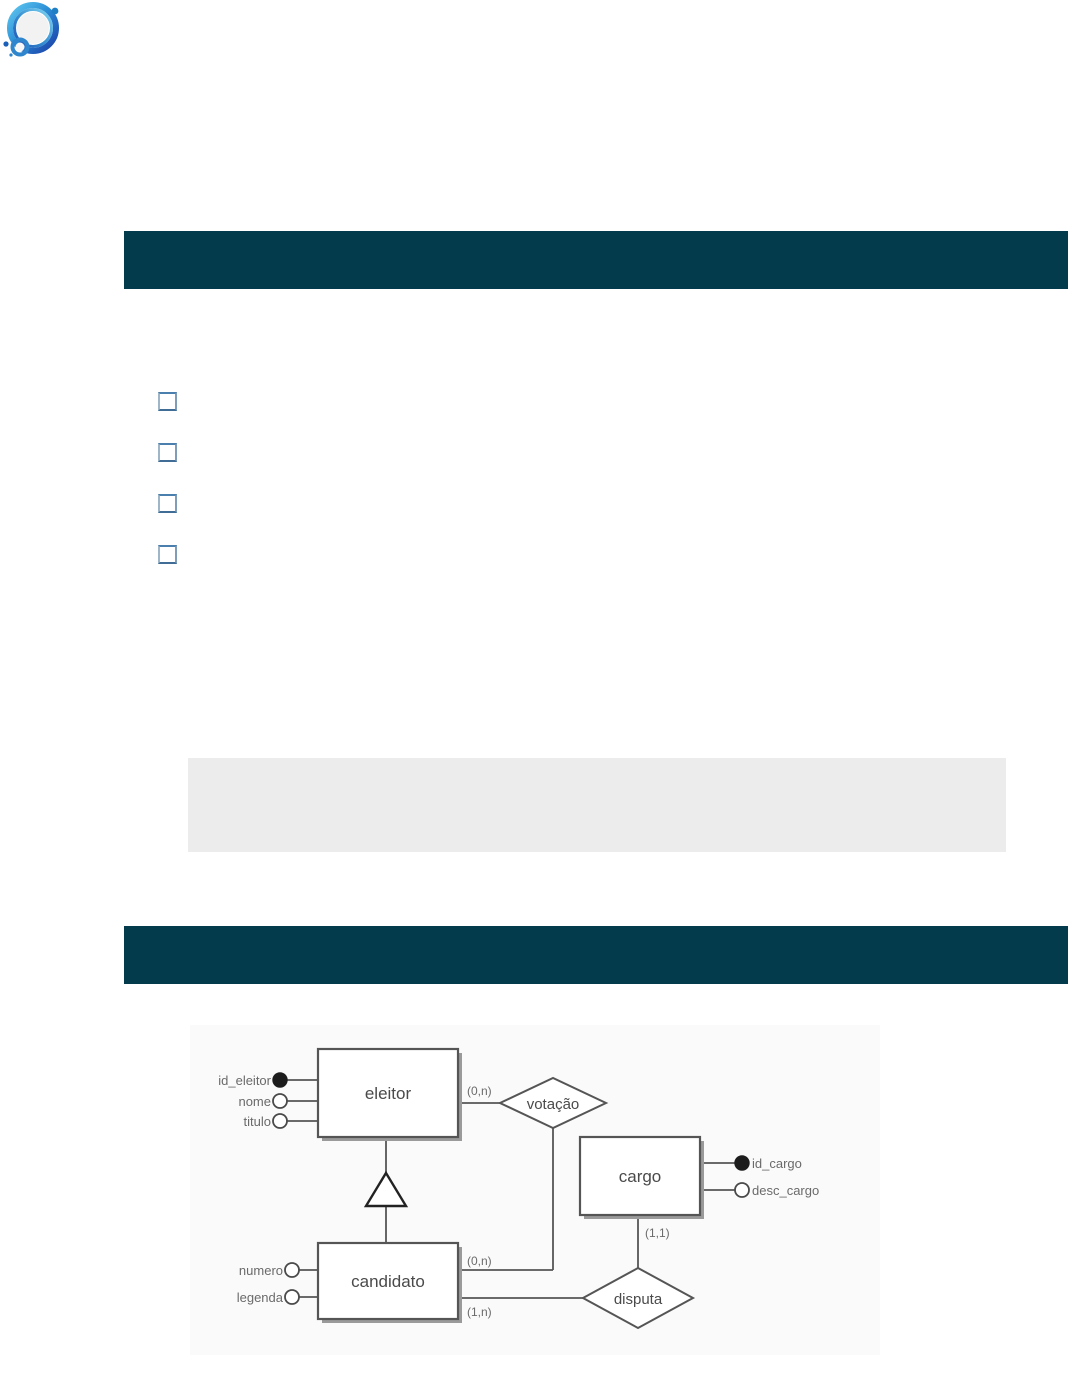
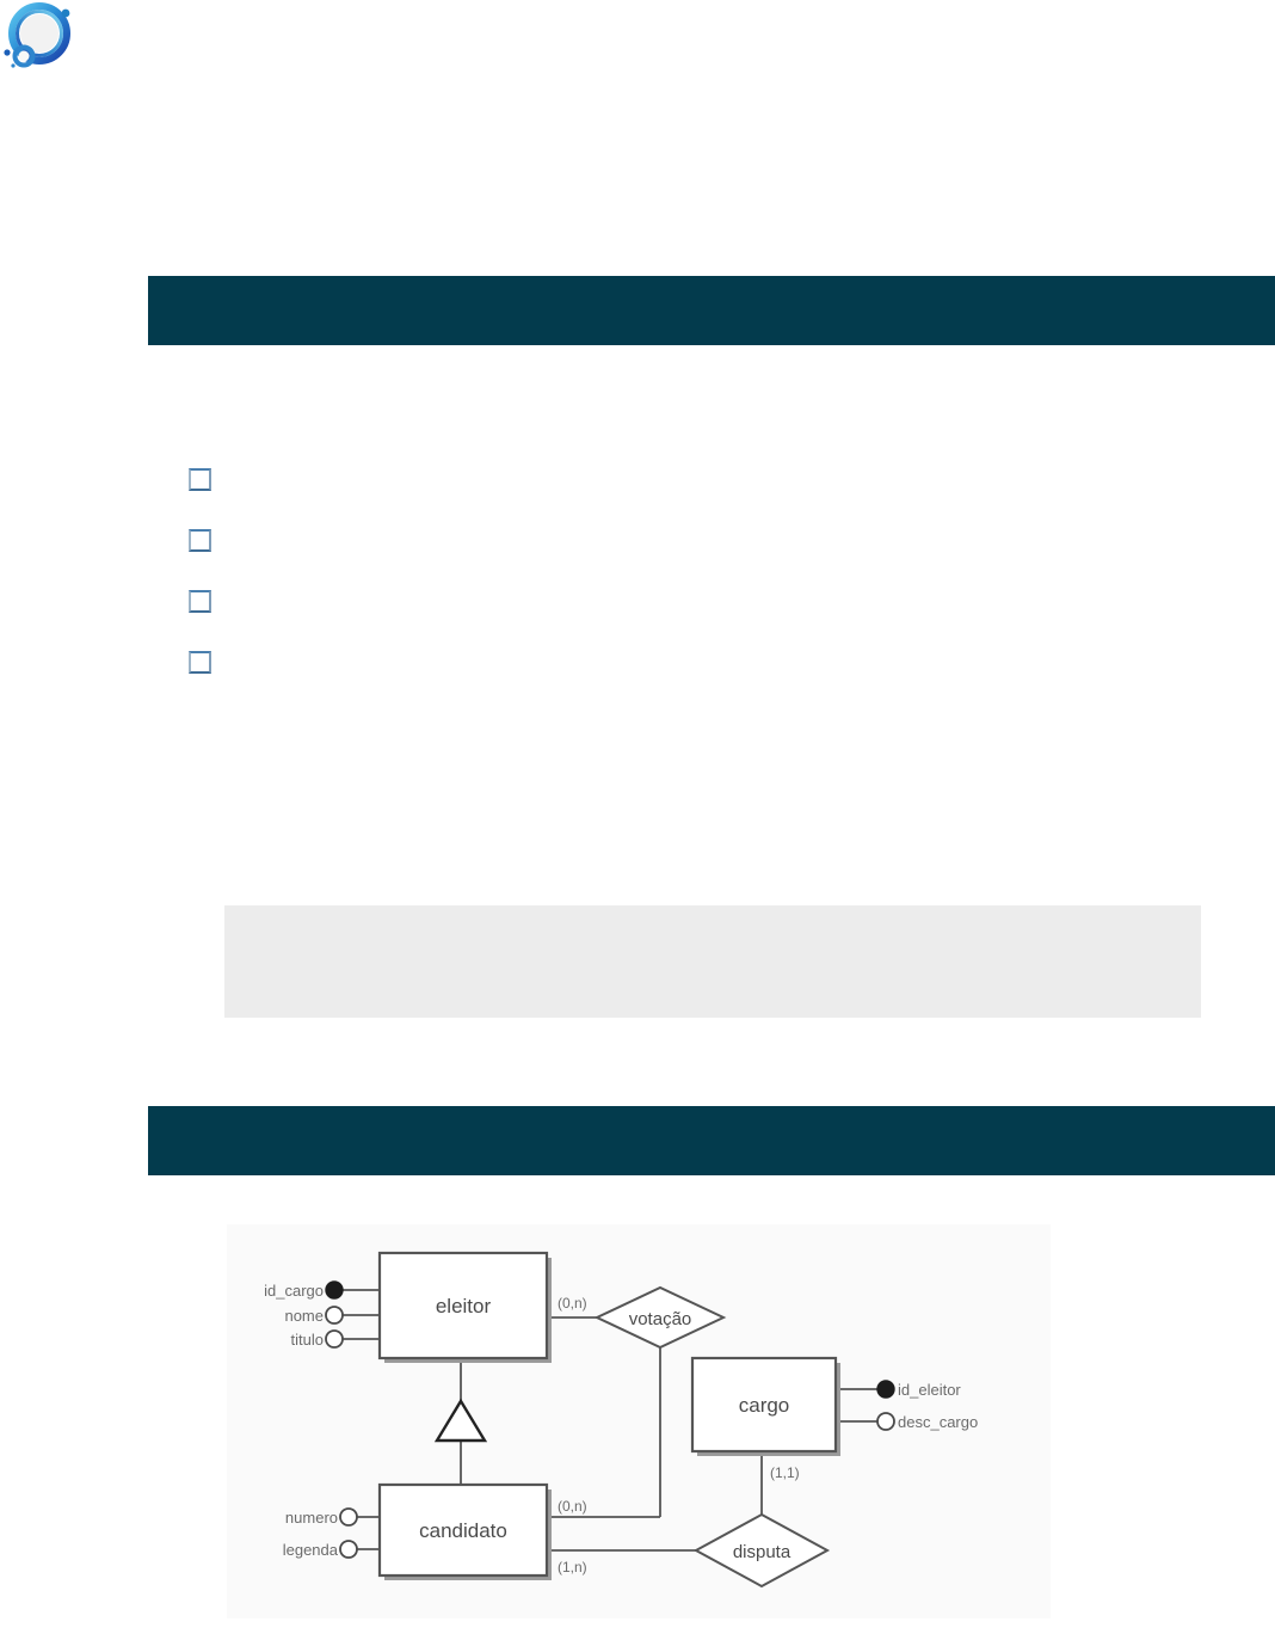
  eleitor
- id_eleitor
+ id_cargo
  nome
  titulo
  votação
  (0,n)
  candidato
  numero
  legenda
  (0,n)
  (1,n)
  cargo
- id_cargo
+ id_eleitor
  desc_cargo
  (1,1)
  disputa
